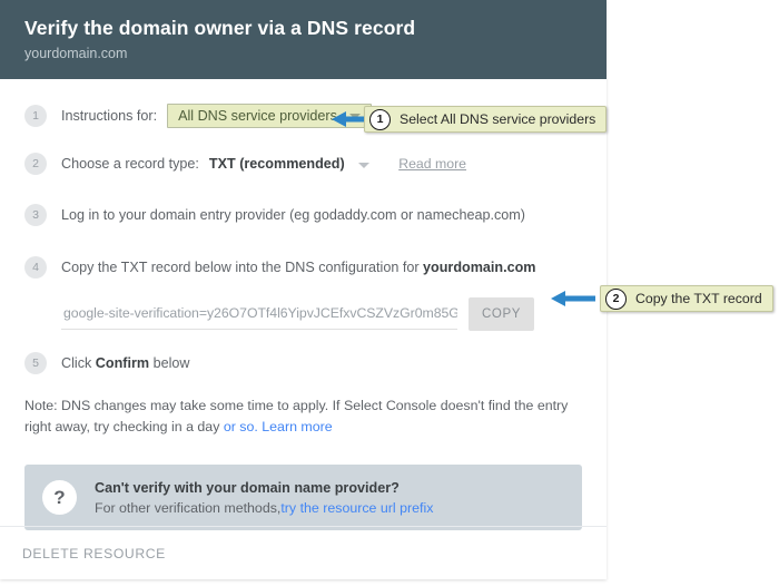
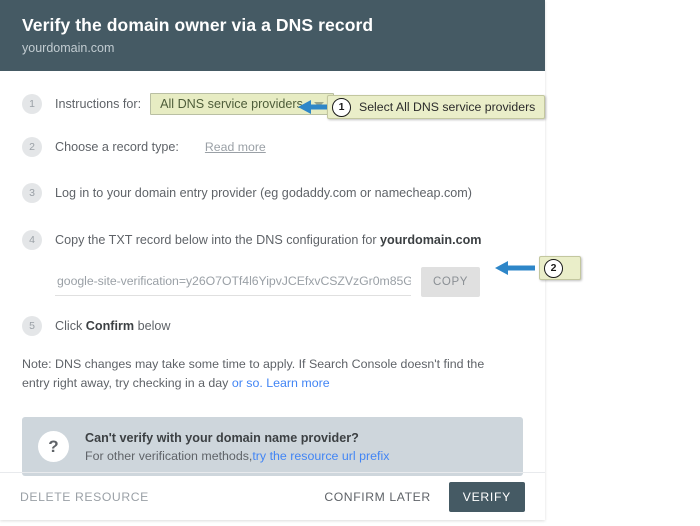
  Verify the domain owner via a DNS record
  yourdomain.com
  1
  Instructions for:
  All DNS service providers
  2
  Choose a record type:
- TXT (recommended)
  Read more
  3
  Log in to your domain entry provider (eg godaddy.com or namecheap.com)
  4
  Copy the TXT record below into the DNS configuration for yourdomain.com
  google-site-verification=y26O7OTf4l6YipvJCEfxvCSZVzGr0m85G
  COPY
  5
  Click Confirm below
- Note: DNS changes may take some time to apply. If Select Console doesn't find the entry right away, try checking in a day or so. Learn more
+ Note: DNS changes may take some time to apply. If Search Console doesn't find the entry right away, try checking in a day or so. Learn more
  ?
  Can't verify with your domain name provider?
  For other verification methods,try the resource url prefix
  DELETE RESOURCE
+ CONFIRM LATER
+ VERIFY
  1
  Select All DNS service providers
  2
- Copy the TXT record
